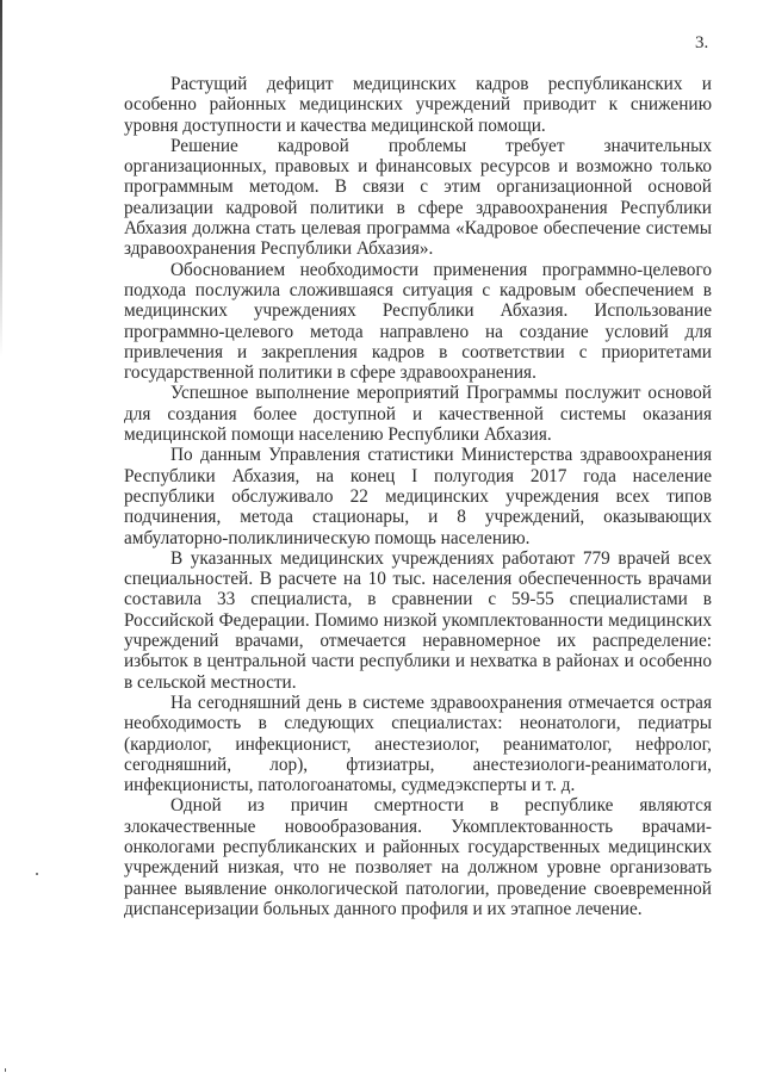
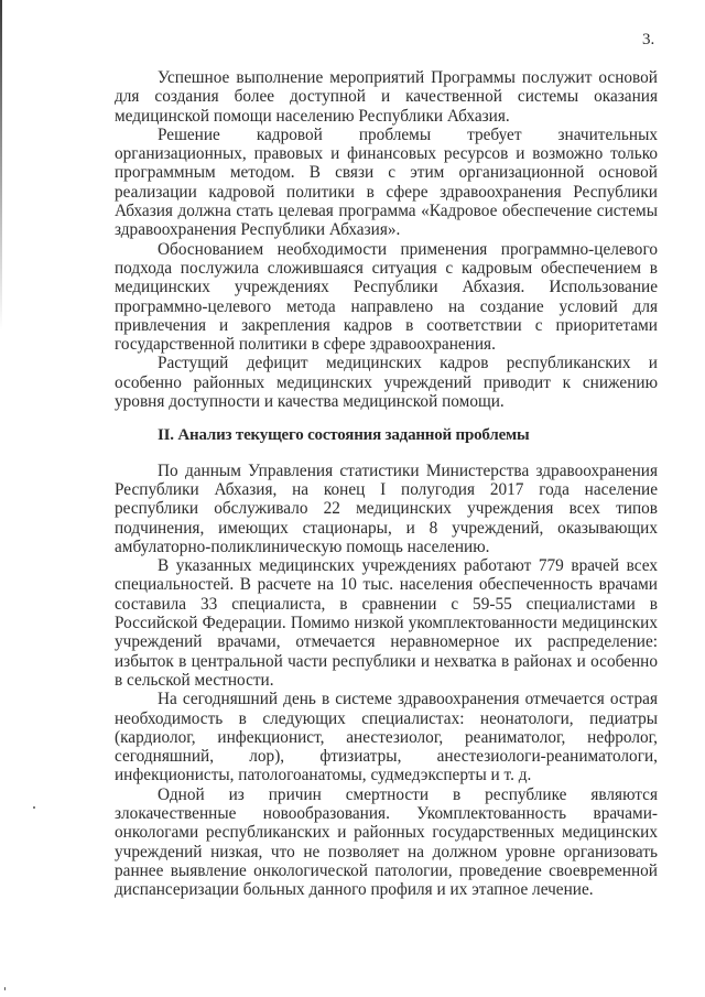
  3.
- Растущий дефицит медицинских кадров республиканских и особенно районных медицинских учреждений приводит к снижению уровня доступности и качества медицинской помощи.
+ Успешное выполнение мероприятий Программы послужит основой для создания более доступной и качественной системы оказания медицинской помощи населению Республики Абхазия.
  Решение кадровой проблемы требует значительных организационных, правовых и финансовых ресурсов и возможно только программным методом. В связи с этим организационной основой реализации кадровой политики в сфере здравоохранения Республики Абхазия должна стать целевая программа «Кадровое обеспечение системы здравоохранения Республики Абхазия».
  Обоснованием необходимости применения программно-целевого подхода послужила сложившаяся ситуация с кадровым обеспечением в медицинских учреждениях Республики Абхазия. Использование программно-целевого метода направлено на создание условий для привлечения и закрепления кадров в соответствии с приоритетами государственной политики в сфере здравоохранения.
- Успешное выполнение мероприятий Программы послужит основой для создания более доступной и качественной системы оказания медицинской помощи населению Республики Абхазия.
+ Растущий дефицит медицинских кадров республиканских и особенно районных медицинских учреждений приводит к снижению уровня доступности и качества медицинской помощи.
+ II. Анализ текущего состояния заданной проблемы
- По данным Управления статистики Министерства здравоохранения Республики Абхазия, на конец I полугодия 2017 года население республики обслуживало 22 медицинских учреждения всех типов подчинения, метода стационары, и 8 учреждений, оказывающих амбулаторно-поликлиническую помощь населению.
+ По данным Управления статистики Министерства здравоохранения Республики Абхазия, на конец I полугодия 2017 года население республики обслуживало 22 медицинских учреждения всех типов подчинения, имеющих стационары, и 8 учреждений, оказывающих амбулаторно-поликлиническую помощь населению.
  В указанных медицинских учреждениях работают 779 врачей всех специальностей. В расчете на 10 тыс. населения обеспеченность врачами составила 33 специалиста, в сравнении с 59-55 специалистами в Российской Федерации. Помимо низкой укомплектованности медицинских учреждений врачами, отмечается неравномерное их распределение: избыток в центральной части республики и нехватка в районах и особенно в сельской местности.
  На сегодняшний день в системе здравоохранения отмечается острая необходимость в следующих специалистах: неонатологи, педиатры (кардиолог, инфекционист, анестезиолог, реаниматолог, нефролог, сегодняшний, лор), фтизиатры, анестезиологи-реаниматологи, инфекционисты, патологоанатомы, судмедэксперты и т. д.
  Одной из причин смертности в республике являются злокачественные новообразования. Укомплектованность врачами-онкологами республиканских и районных государственных медицинских учреждений низкая, что не позволяет на должном уровне организовать раннее выявление онкологической патологии, проведение своевременной диспансеризации больных данного профиля и их этапное лечение.
